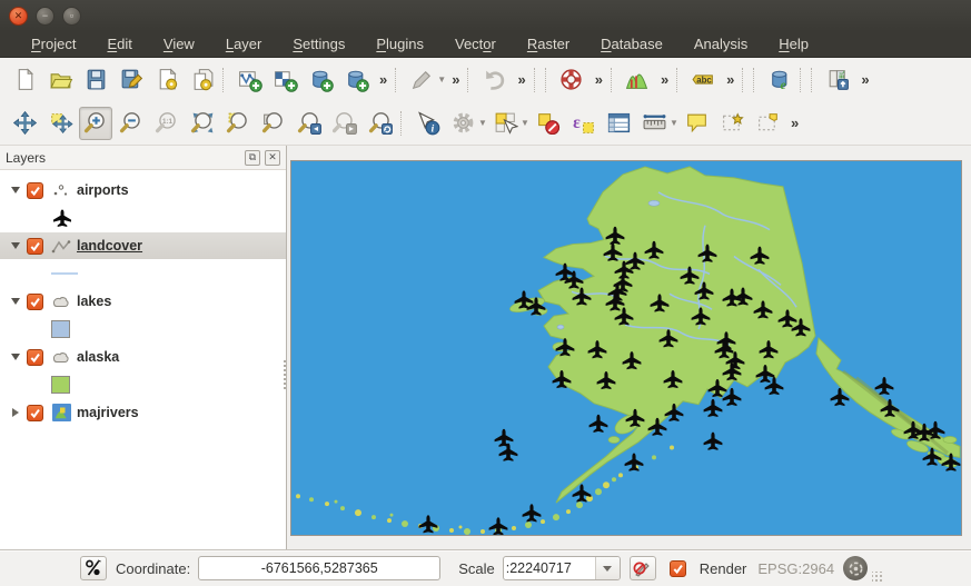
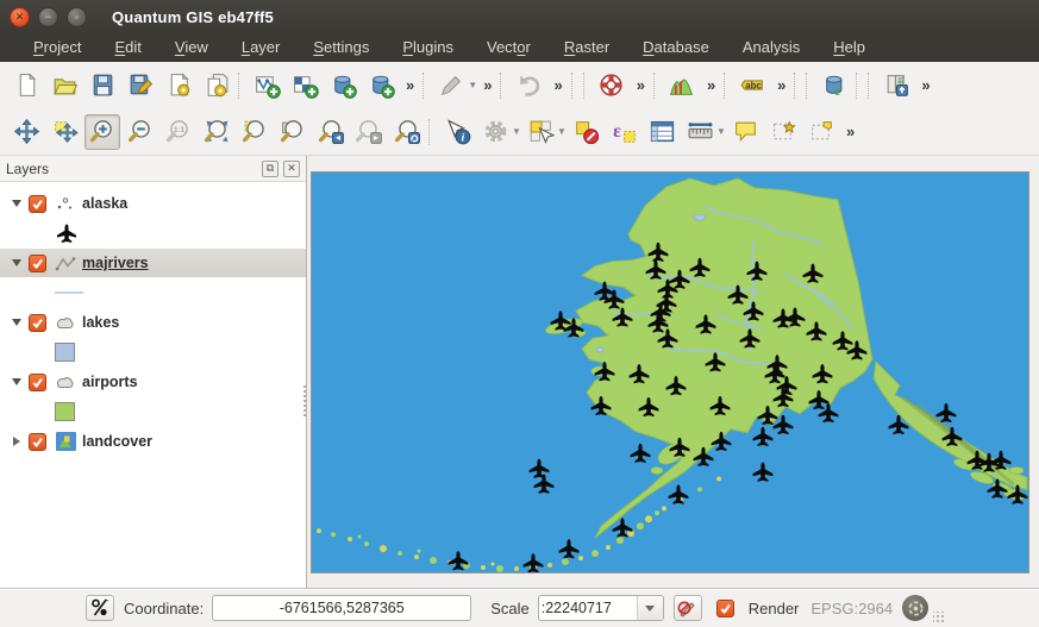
  ✕
  −
  ▫
+ Quantum GIS eb47ff5
  Project
  Edit
  View
  Layer
  Settings
  Plugins
  Vector
  Raster
  Database
  Analysis
  Help
  »
  ▼
  »
  »
  »
  »
  abc
  »
  e
  »
  i
  ▼
  ▼
  ε
  ▼
  »
  Layers
  ⧉
  ✕
- airports
+ alaska
- landcover
+ majrivers
  lakes
- alaska
+ airports
- majrivers
+ landcover
  Coordinate:
  -6761566,5287365
  Scale
  :22240717
  Render
  EPSG:2964
